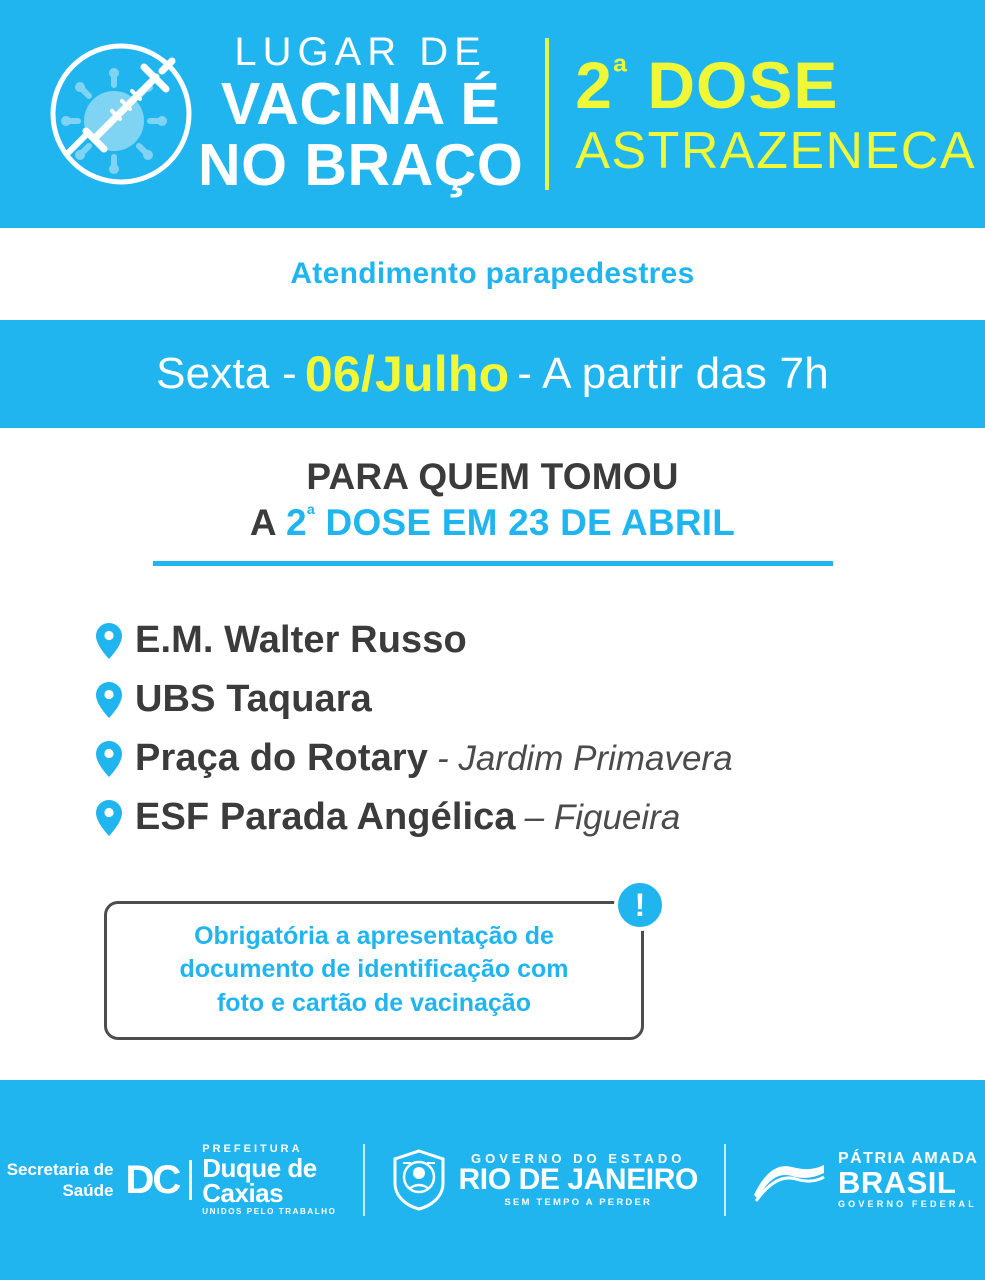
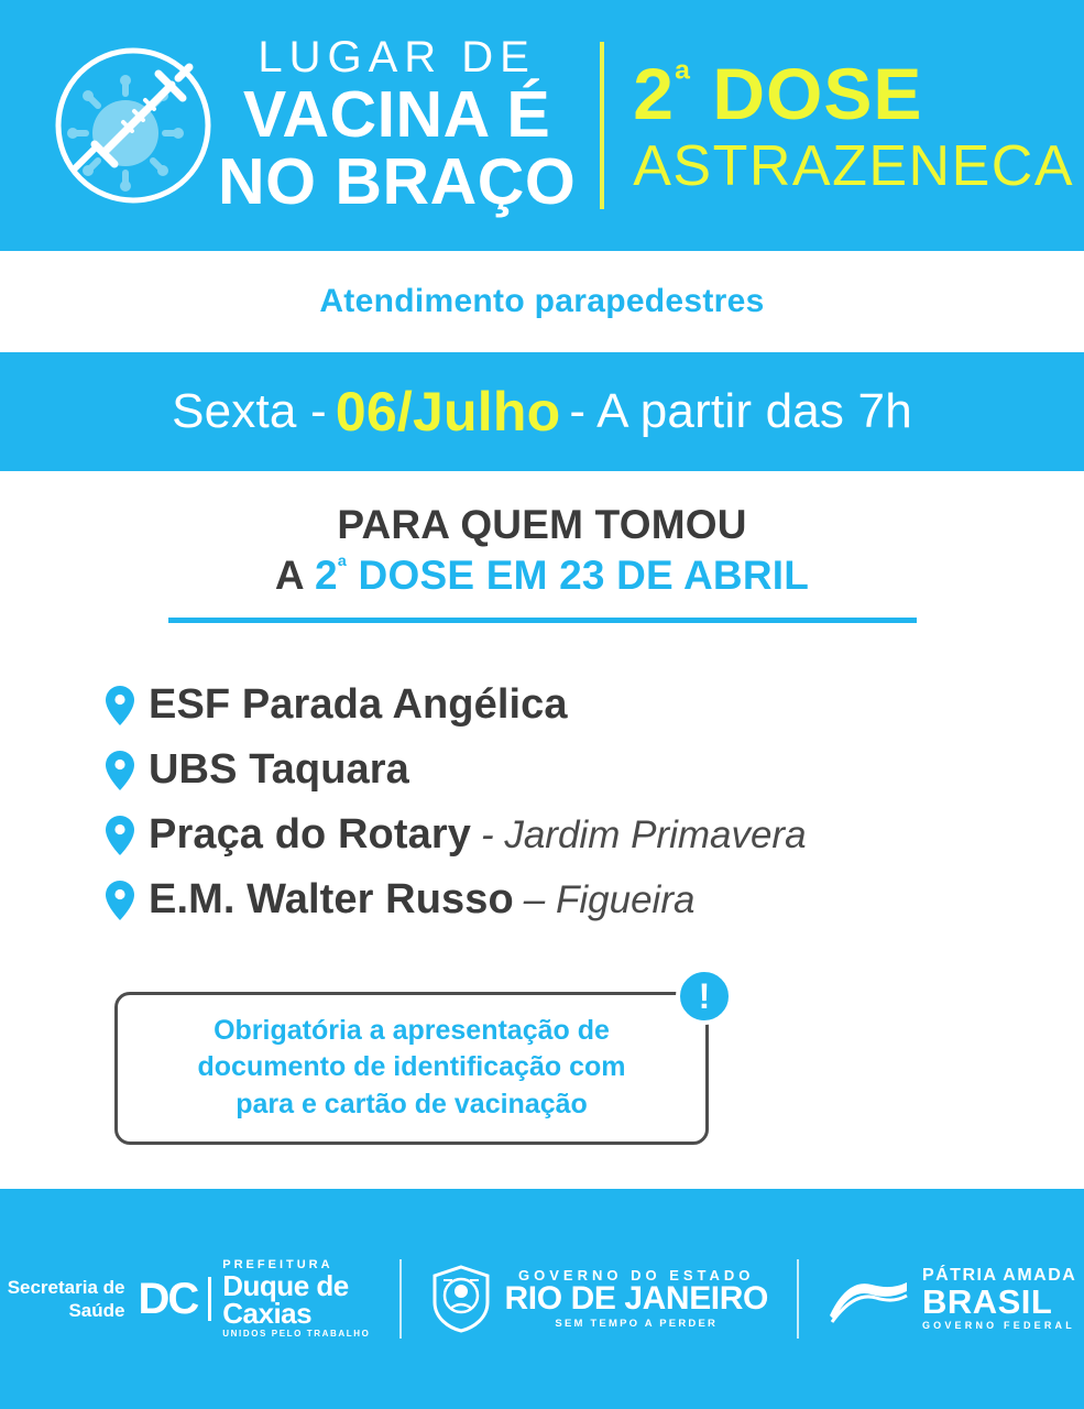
  LUGAR DE
  VACINA É
  NO BRAÇO
  2ª DOSE
  ASTRAZENECA
  Atendimento para
  pedestres
  Sexta -
  06/Julho
  - A partir das 7h
  PARA QUEM TOMOU
  A 2ª DOSE EM 23 DE ABRIL
- E.M. Walter Russo
+ ESF Parada Angélica
  UBS Taquara
  Praça do Rotary
  - Jardim Primavera
- ESF Parada Angélica
+ E.M. Walter Russo
  – Figueira
  Obrigatória a apresentação de
  documento de identificação com
- foto e cartão de vacinação
+ para e cartão de vacinação
  !
  Secretaria de
  Saúde
  DC
  PREFEITURA
  Duque de
  Caxias
  UNIDOS PELO TRABALHO
  GOVERNO DO ESTADO
  RIO DE JANEIRO
  SEM TEMPO A PERDER
  PÁTRIA AMADA
  BRASIL
  GOVERNO FEDERAL
